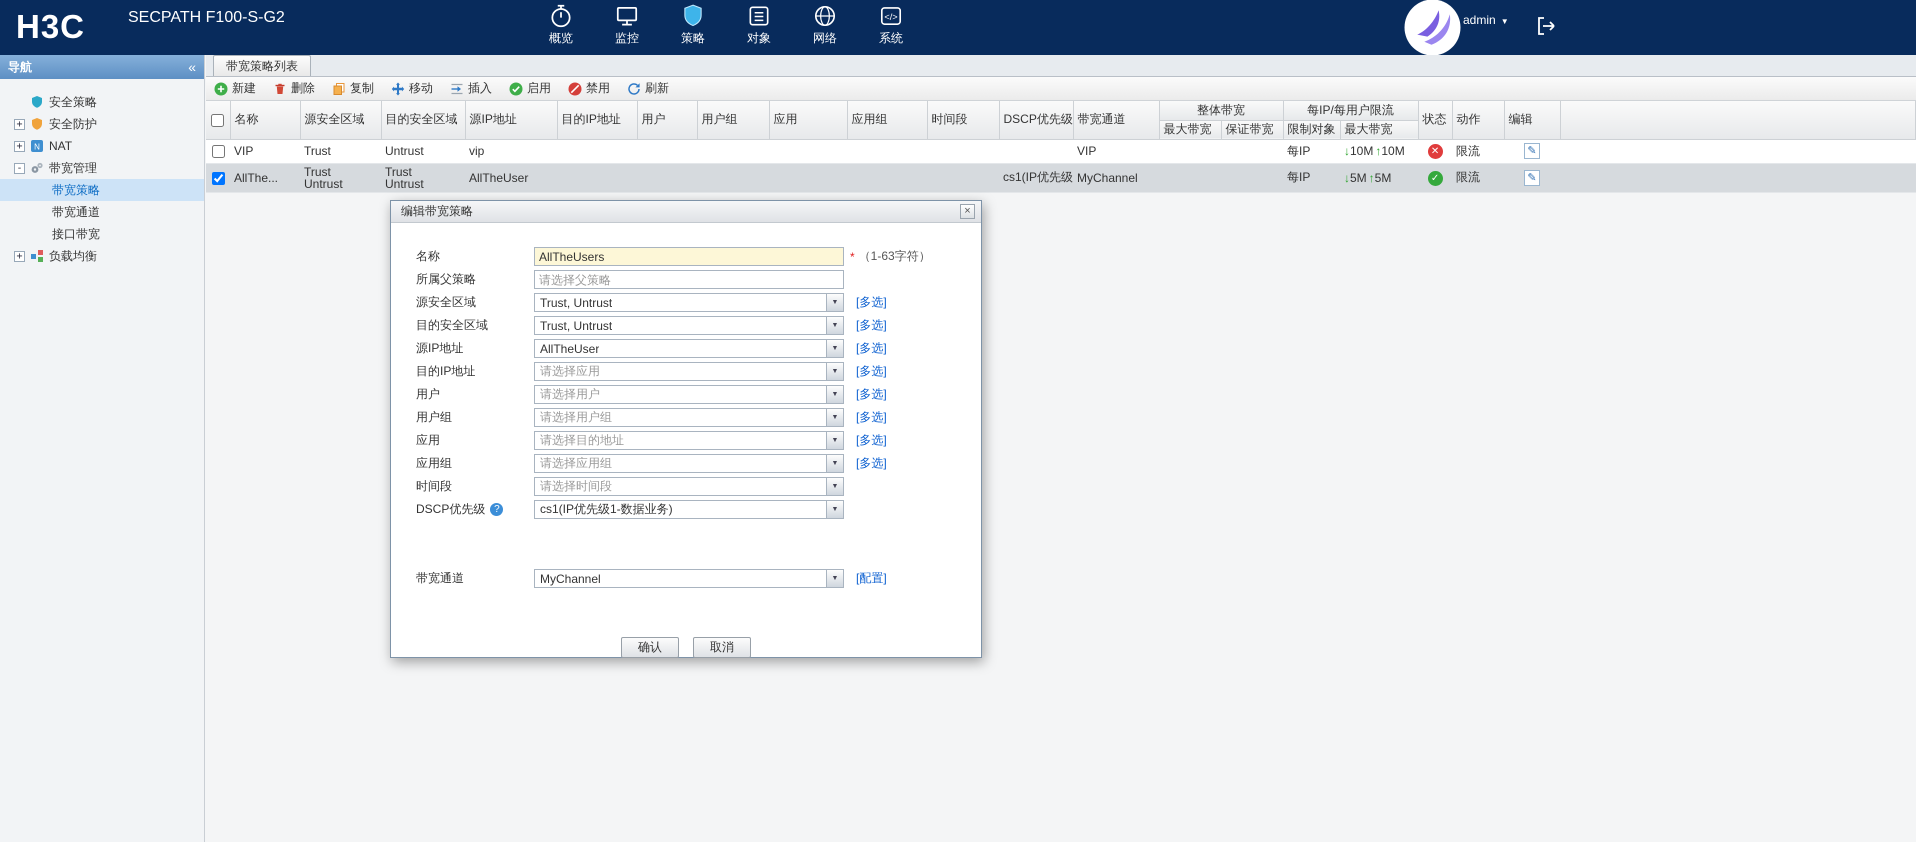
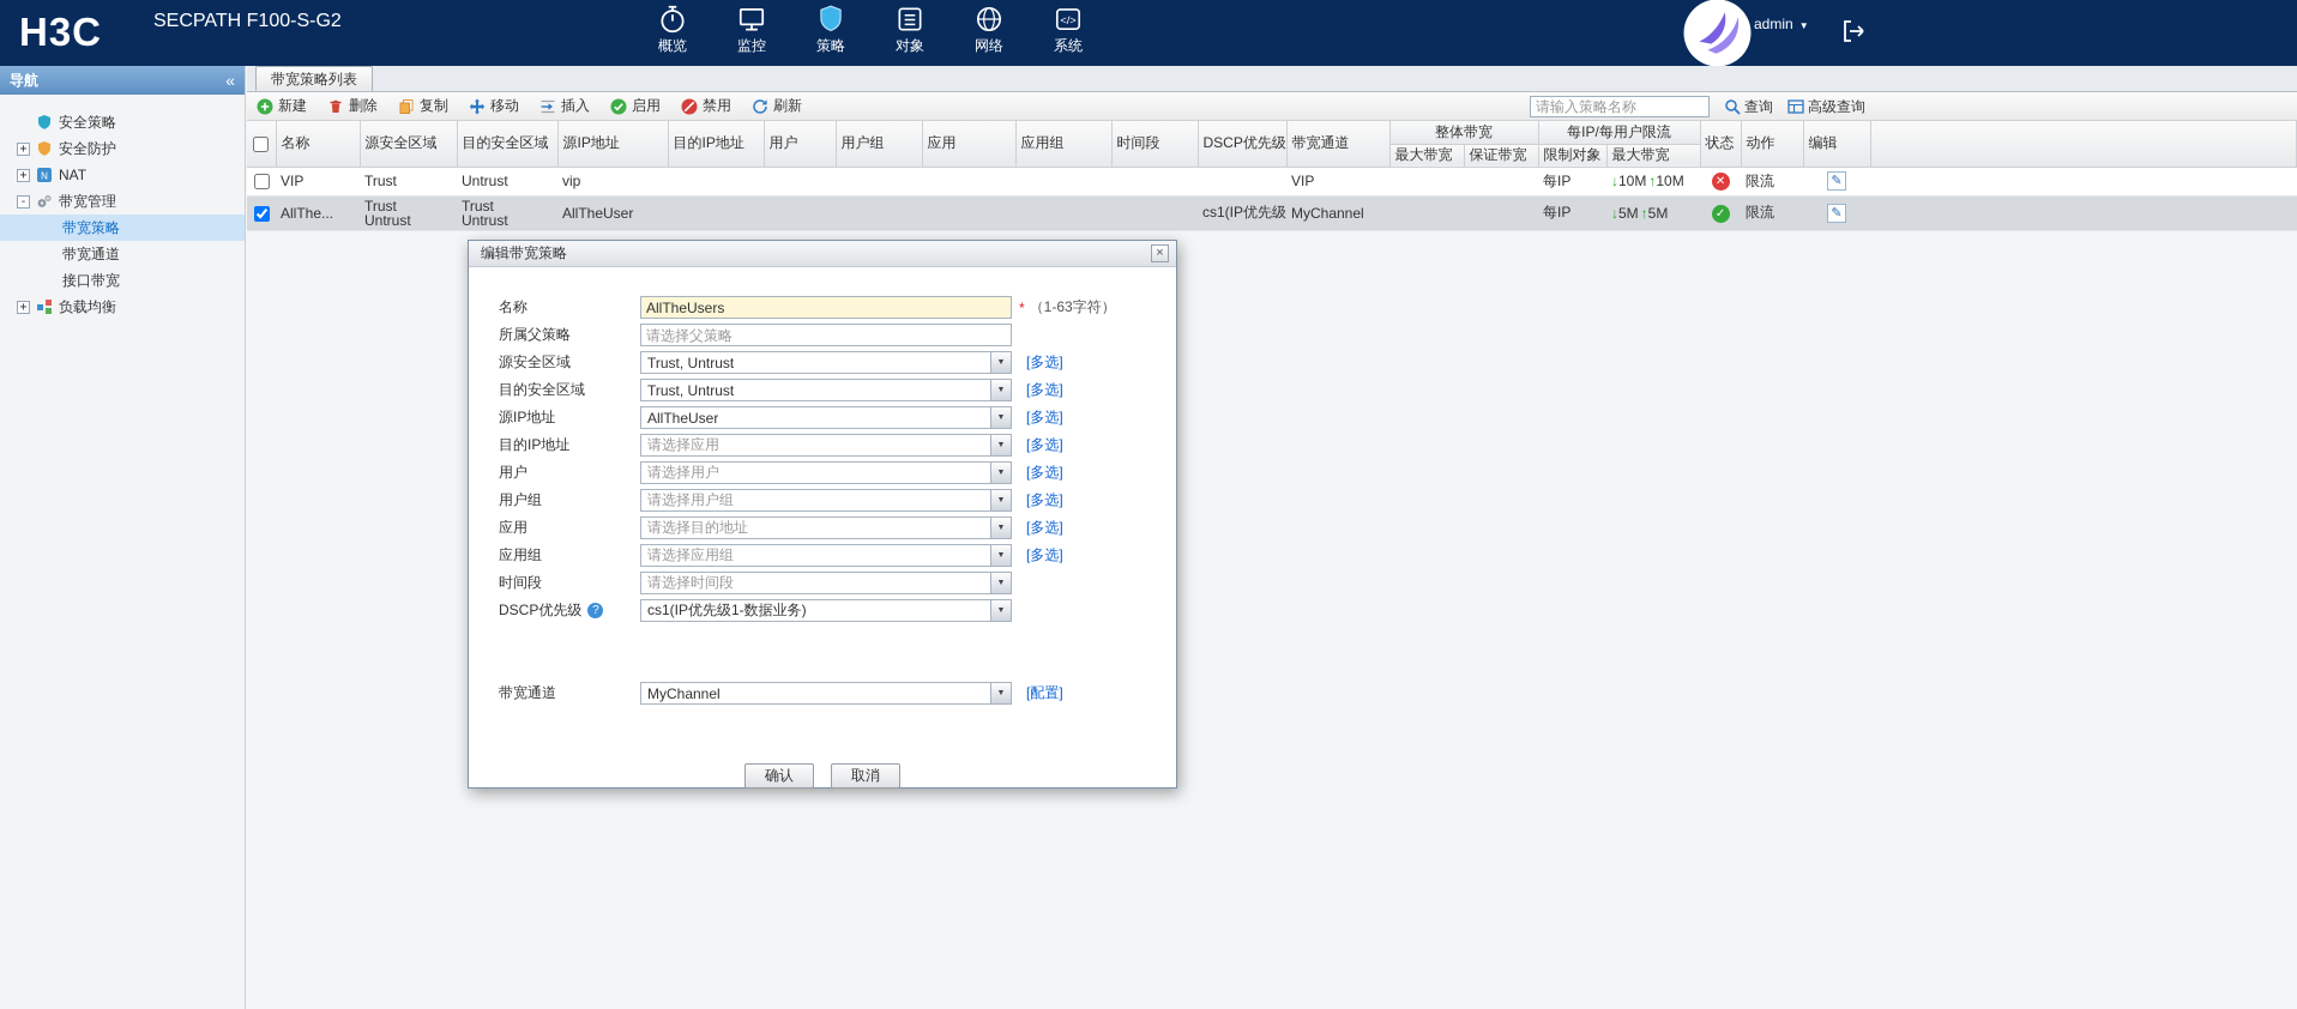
  H3C
  SECPATH F100-S-G2
  概览
  监控
  策略
  对象
  网络
  </>
  系统
  admin
  ▼
  导航
  «
  安全策略
  +
  安全防护
  +
  N
  NAT
  -
  带宽管理
  带宽策略
  带宽通道
  接口带宽
  +
  负载均衡
  带宽策略列表
  新建
  删除
  复制
  移动
  插入
  启用
  禁用
  刷新
+ 请输入策略名称
+ 查询
+ 高级查询
  	名称	源安全区域	目的安全区域	源IP地址	目的IP地址	用户	用户组	应用	应用组	时间段	DSCP优先级	带宽通道	整体带宽	每IP/每用户限流	状态	动作	编辑
  最大带宽	保证带宽	限制对象	最大带宽
  	VIP	Trust	Untrust	vip								VIP			每IP	↓10M ↑10M	✕	限流	✎
  	AllThe...	Trust Untrust	Trust Untrust	AllTheUser							cs1(IP优先级	MyChannel			每IP	↓5M ↑5M	✓	限流	✎
  编辑带宽策略
  ×
  名称
  AllTheUsers
  *
  （1-63字符）
  所属父策略
  请选择父策略
  源安全区域
  Trust, Untrust
  [多选]
  目的安全区域
  Trust, Untrust
  [多选]
  源IP地址
  AllTheUser
  [多选]
  目的IP地址
  请选择应用
  [多选]
  用户
  请选择用户
  [多选]
  用户组
  请选择用户组
  [多选]
  应用
  请选择目的地址
  [多选]
  应用组
  请选择应用组
  [多选]
  时间段
  请选择时间段
  DSCP优先级
  ?
  cs1(IP优先级1-数据业务)
  带宽通道
  MyChannel
  [配置]
  确认
  取消
